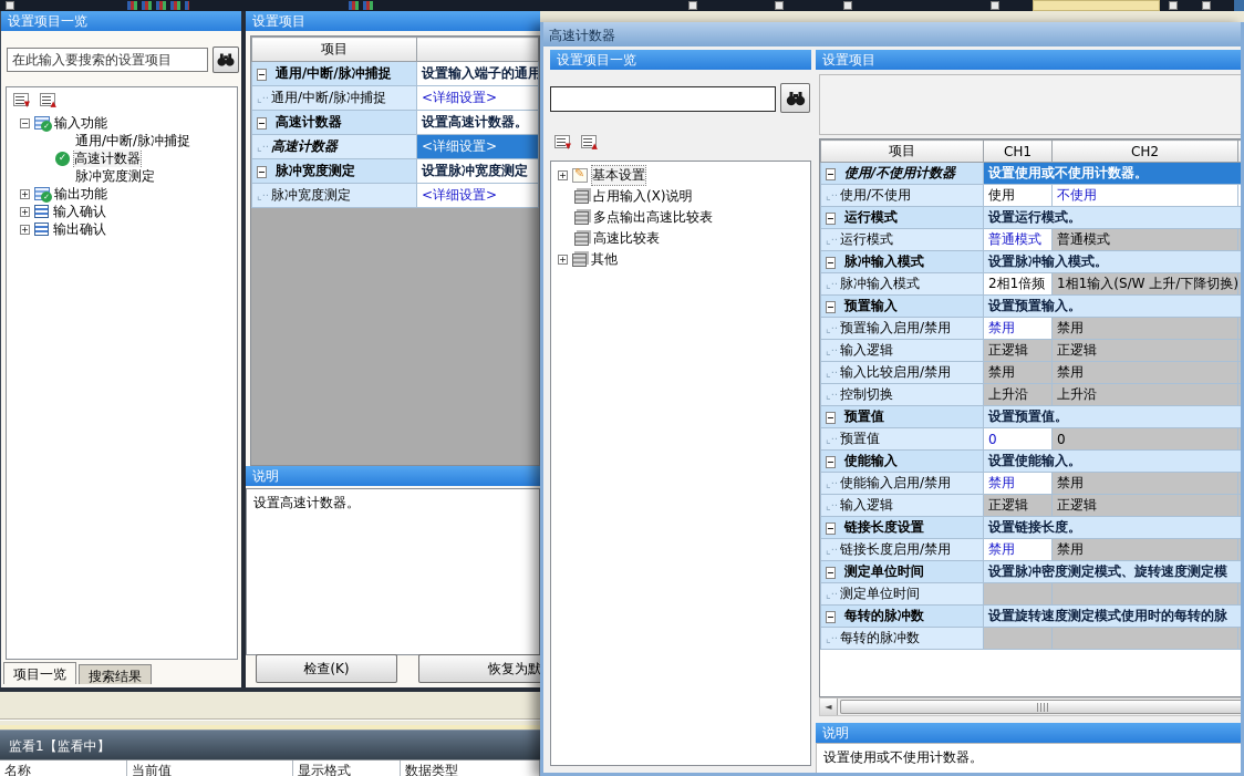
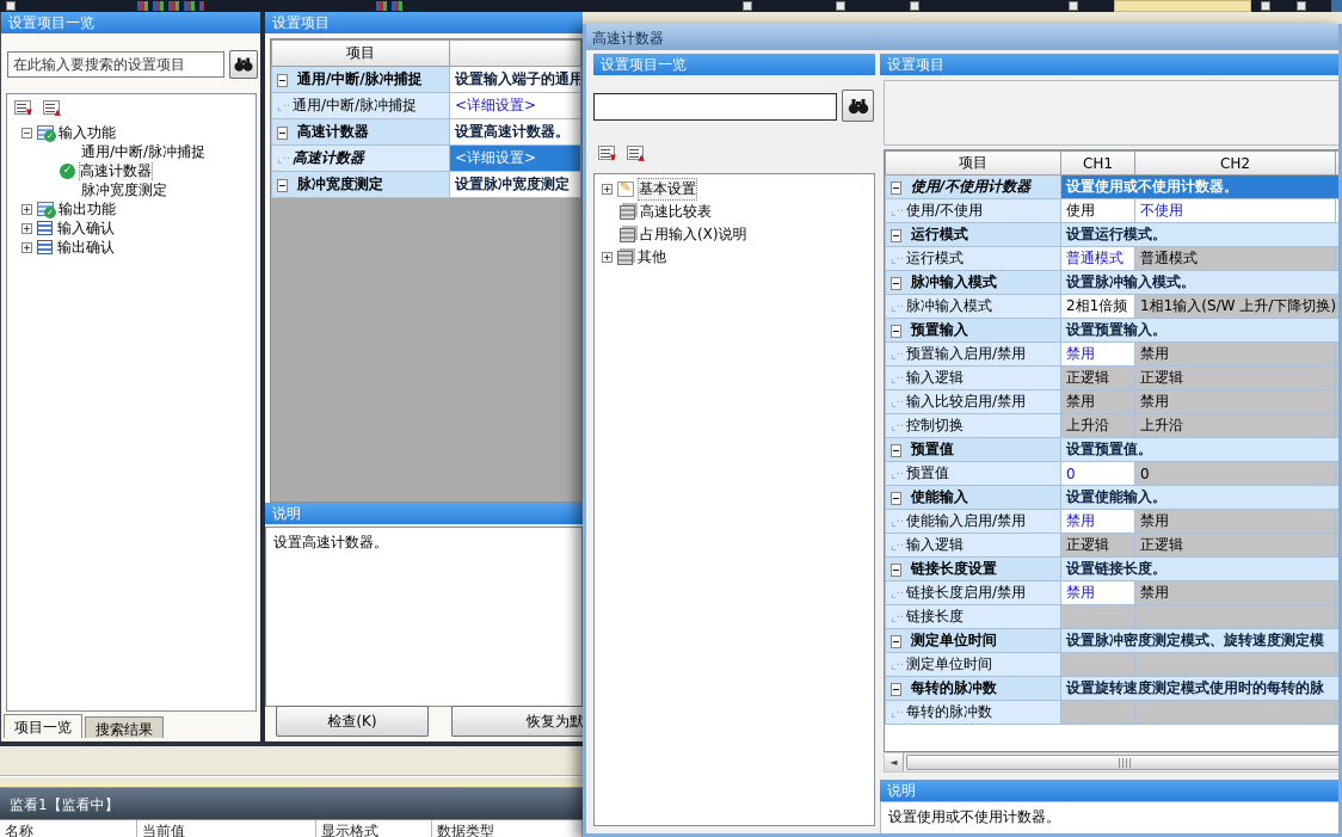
  设置项目一览
  在此输入要搜索的设置项目
  ▼
  ▲
  −
  ✓
  输入功能
  通用/中断/脉冲捕捉
  ✓
  高速计数器
  脉冲宽度测定
  +
  ✓
  输出功能
  +
  输入确认
  +
  输出确认
  项目一览
  搜索结果
  设置项目
  项目
  − 通用/中断/脉冲捕捉	设置输入端子的通用
  ⌞·· 通用/中断/脉冲捕捉	<详细设置>
  − 高速计数器	设置高速计数器。
  ⌞·· 高速计数器	<详细设置>
  − 脉冲宽度测定	设置脉冲宽度测定
- ⌞·· 脉冲宽度测定	<详细设置>
  说明
  设置高速计数器。
  检查(K)
  恢复为默
  监看1【监看中】
  名称
  当前值
  显示格式
  数据类型
  高速计数器
  设置项目一览
  ▼
  ▲
  +
  ✎
  基本设置
- 占用输入(X)说明
+ 高速比较表
- 多点输出高速比较表
- 高速比较表
+ 占用输入(X)说明
  +
  其他
  设置项目
  项目	CH1	CH2
  − 使用/不使用计数器	设置使用或不使用计数器。
  ⌞·· 使用/不使用	使用	不使用
  − 运行模式	设置运行模式。
  ⌞·· 运行模式	普通模式	普通模式
  − 脉冲输入模式	设置脉冲输入模式。
  ⌞·· 脉冲输入模式	2相1倍频	1相1输入(S/W 上升/下降切换)
  − 预置输入	设置预置输入。
  ⌞·· 预置输入启用/禁用	禁用	禁用
  ⌞·· 输入逻辑	正逻辑	正逻辑
  ⌞·· 输入比较启用/禁用	禁用	禁用
  ⌞·· 控制切换	上升沿	上升沿
  − 预置值	设置预置值。
  ⌞·· 预置值	0	0
  − 使能输入	设置使能输入。
  ⌞·· 使能输入启用/禁用	禁用	禁用
  ⌞·· 输入逻辑	正逻辑	正逻辑
  − 链接长度设置	设置链接长度。
  ⌞·· 链接长度启用/禁用	禁用	禁用
+ ⌞·· 链接长度
  − 测定单位时间	设置脉冲密度测定模式、旋转速度测定模
  ⌞·· 测定单位时间
  − 每转的脉冲数	设置旋转速度测定模式使用时的每转的脉
  ⌞·· 每转的脉冲数
  ◄
  说明
  设置使用或不使用计数器。
